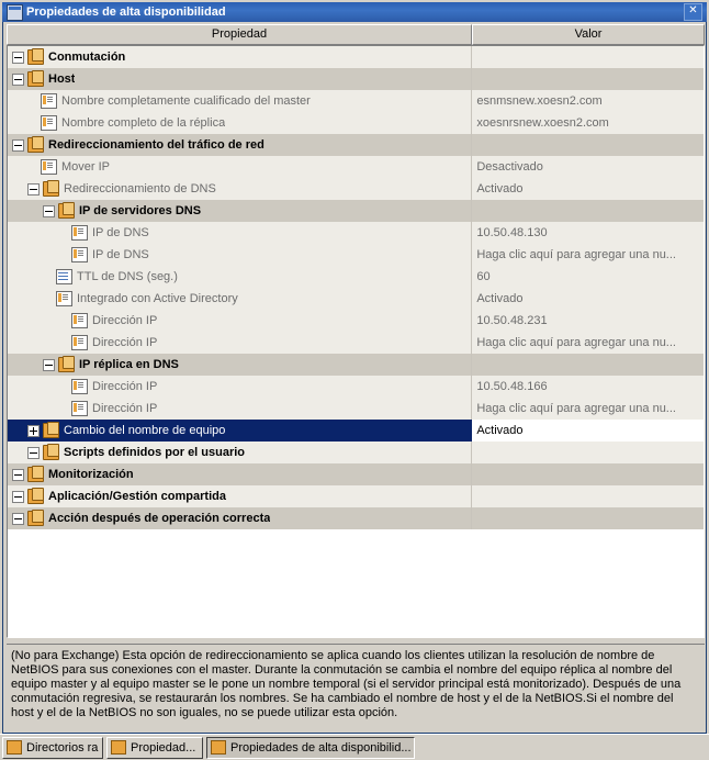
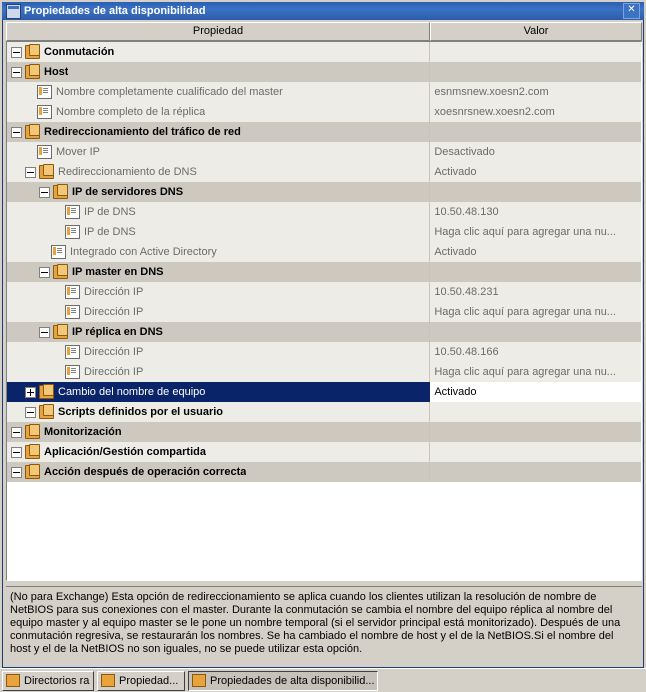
  Propiedades de alta disponibilidad
  ✕
  Propiedad
  Valor
  Conmutación
  Host
  Nombre completamente cualificado del master
  esnmsnew.xoesn2.com
  Nombre completo de la réplica
  xoesnrsnew.xoesn2.com
  Redireccionamiento del tráfico de red
  Mover IP
  Desactivado
  Redireccionamiento de DNS
  Activado
  IP de servidores DNS
  IP de DNS
  10.50.48.130
  IP de DNS
  Haga clic aquí para agregar una nu...
- TTL de DNS (seg.)
- 60
  Integrado con Active Directory
  Activado
+ IP master en DNS
  Dirección IP
  10.50.48.231
  Dirección IP
  Haga clic aquí para agregar una nu...
  IP réplica en DNS
  Dirección IP
  10.50.48.166
  Dirección IP
  Haga clic aquí para agregar una nu...
  Cambio del nombre de equipo
  Activado
  Scripts definidos por el usuario
  Monitorización
  Aplicación/Gestión compartida
  Acción después de operación correcta
  (No para Exchange) Esta opción de redireccionamiento se aplica cuando los clientes utilizan la resolución de nombre de NetBIOS para sus conexiones con el master. Durante la conmutación se cambia el nombre del equipo réplica al nombre del equipo master y al equipo master se le pone un nombre temporal (si el servidor principal está monitorizado). Después de una conmutación regresiva, se restaurarán los nombres. Se ha cambiado el nombre de host y el de la NetBIOS.Si el nombre del host y el de la NetBIOS no son iguales, no se puede utilizar esta opción.
  Directorios ra
  Propiedad...
  Propiedades de alta disponibilid...
